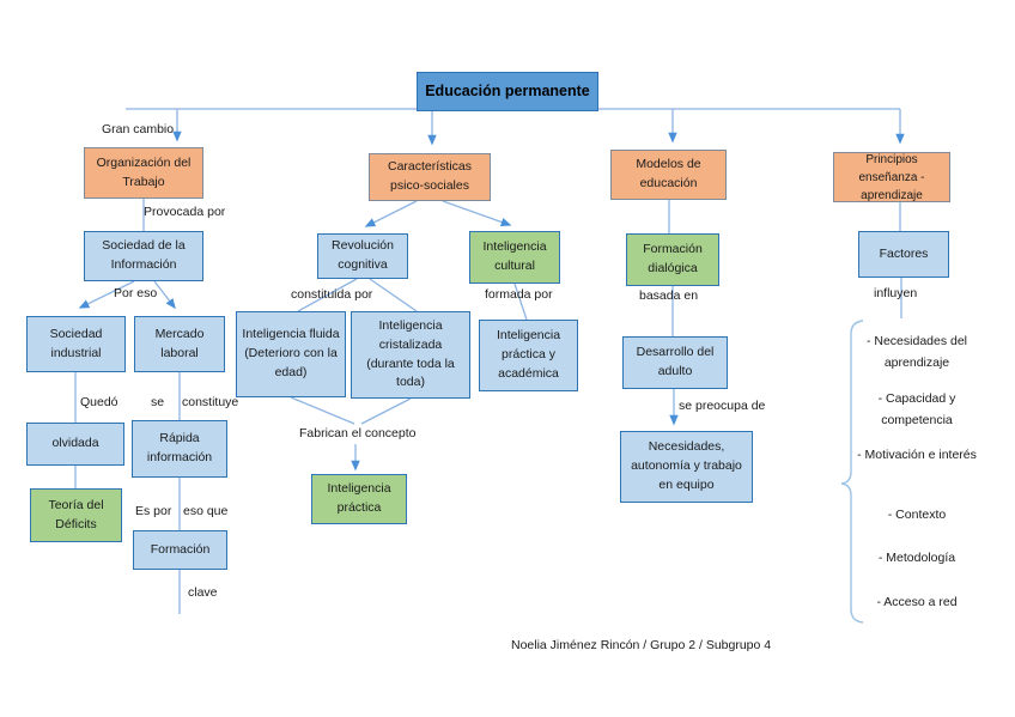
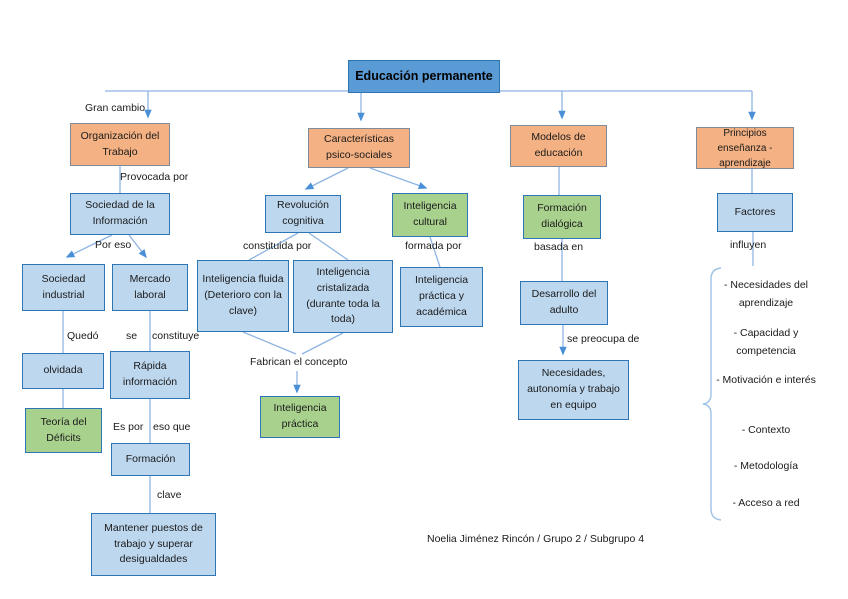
  Educación permanente
  Organización del Trabajo
  Características psico-sociales
  Modelos de educación
  Principios enseñanza - aprendizaje
  Sociedad de la Información
  Sociedad industrial
  Mercado laboral
  olvidada
  Rápida información
  Teoría del Déficits
  Formación
+ Mantener puestos de trabajo y superar desigualdades
  Revolución cognitiva
  Inteligencia cultural
- Inteligencia fluida (Deterioro con la edad)
+ Inteligencia fluida (Deterioro con la clave)
  Inteligencia cristalizada (durante toda la toda)
  Inteligencia práctica y académica
  Inteligencia práctica
  Formación dialógica
  Desarrollo del adulto
  Necesidades, autonomía y trabajo en equipo
  Factores
  Gran cambio
  Provocada por
  Por eso
  Quedó
  se
  constituye
  Es por
  eso que
  clave
  constituida por
  formada por
  Fabrican el concepto
  basada en
  se preocupa de
  influyen
  - Necesidades del aprendizaje
  - Capacidad y competencia
  - Motivación e interés
  - Contexto
  - Metodología
  - Acceso a red
  Noelia Jiménez Rincón / Grupo 2 / Subgrupo 4
